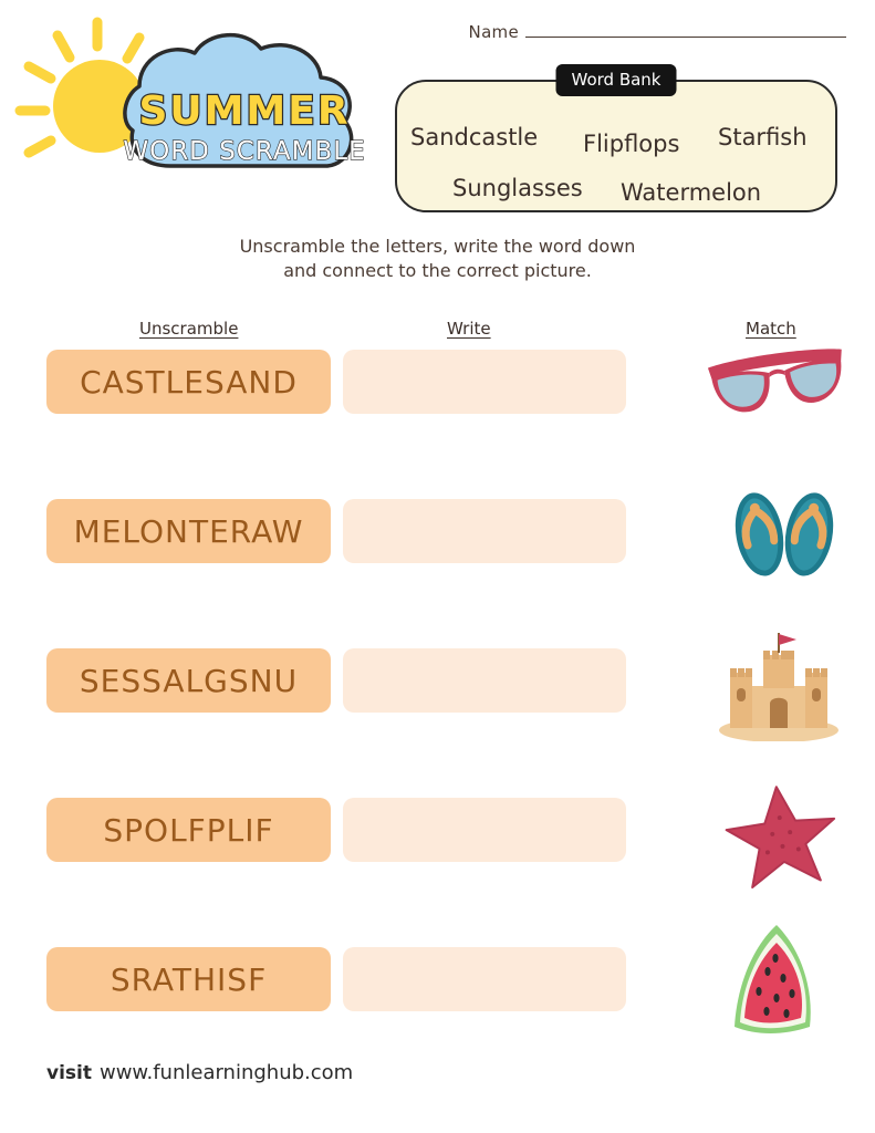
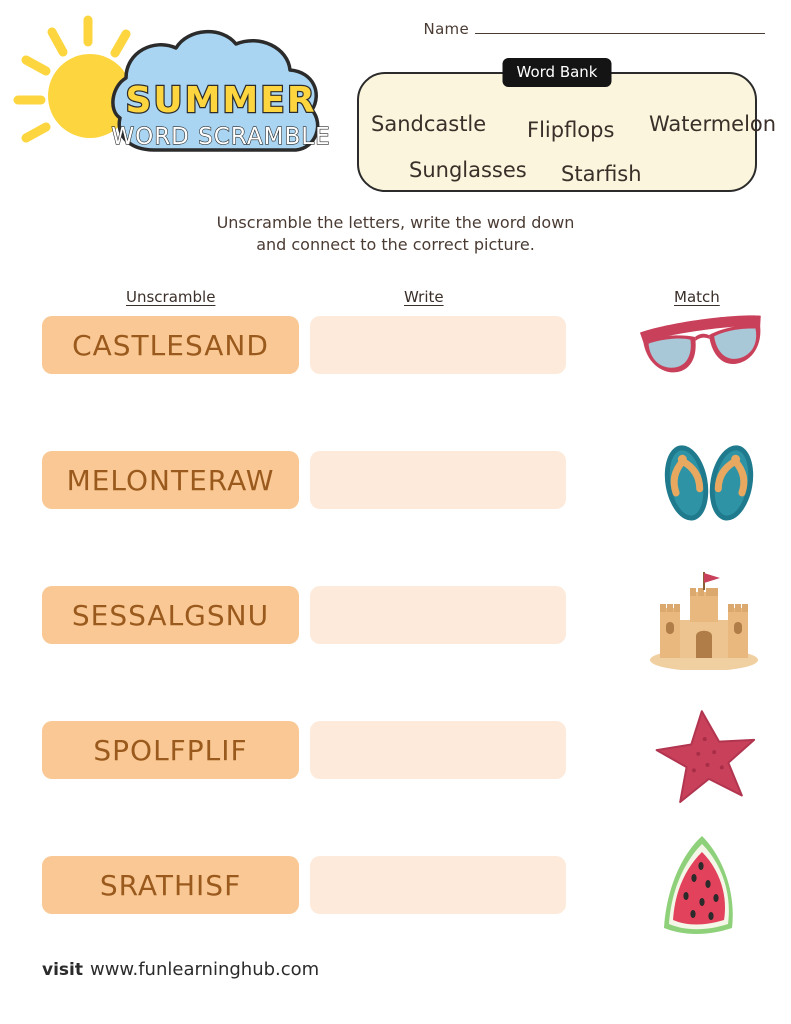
  Name
  SUMMER
  WORD SCRAMBLE
  Word Bank
  Sandcastle
  Flipflops
- Starfish
+ Watermelon
  Sunglasses
- Watermelon
+ Starfish
  Unscramble the letters, write the word down
  and connect to the correct picture.
  Unscramble
  Write
  Match
  CASTLESAND
  MELONTERAW
  SESSALGSNU
  SPOLFPLIF
  SRATHISF
  visit
  www.funlearninghub.com
